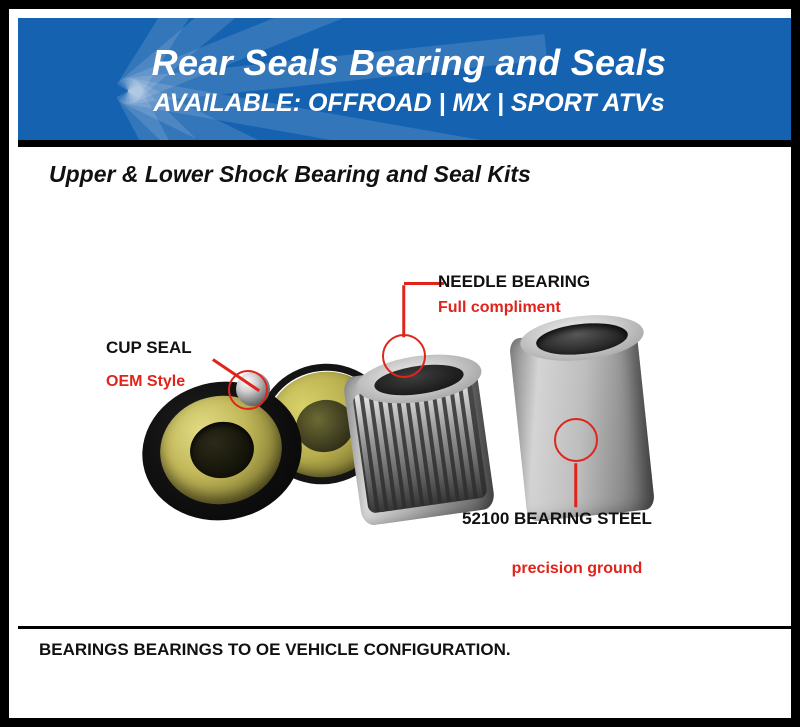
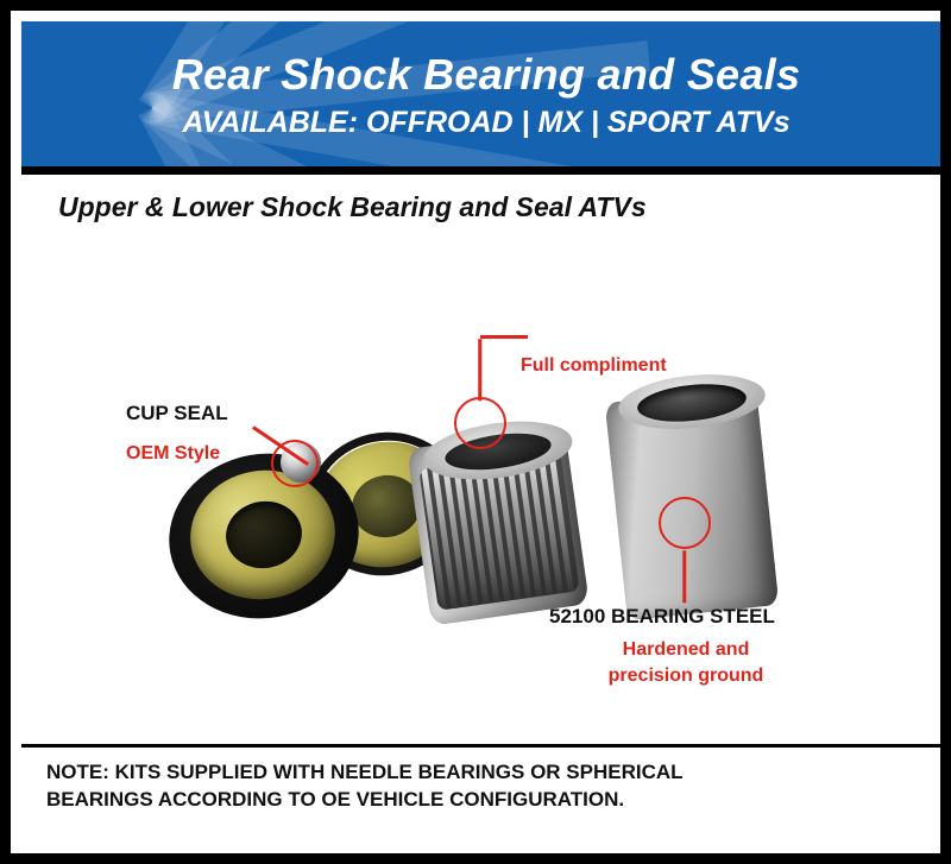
- Rear Seals Bearing and Seals
+ Rear Shock Bearing and Seals
  AVAILABLE: OFFROAD | MX | SPORT ATVs
- Upper & Lower Shock Bearing and Seal Kits
+ Upper & Lower Shock Bearing and Seal ATVs
  CUP SEAL
  OEM Style
- NEEDLE BEARING
  Full compliment
  52100 BEARING STEEL
+ Hardened and
  precision ground
+ NOTE: KITS SUPPLIED WITH NEEDLE BEARINGS OR SPHERICAL
- BEARINGS BEARINGS TO OE VEHICLE CONFIGURATION.
+ BEARINGS ACCORDING TO OE VEHICLE CONFIGURATION.
